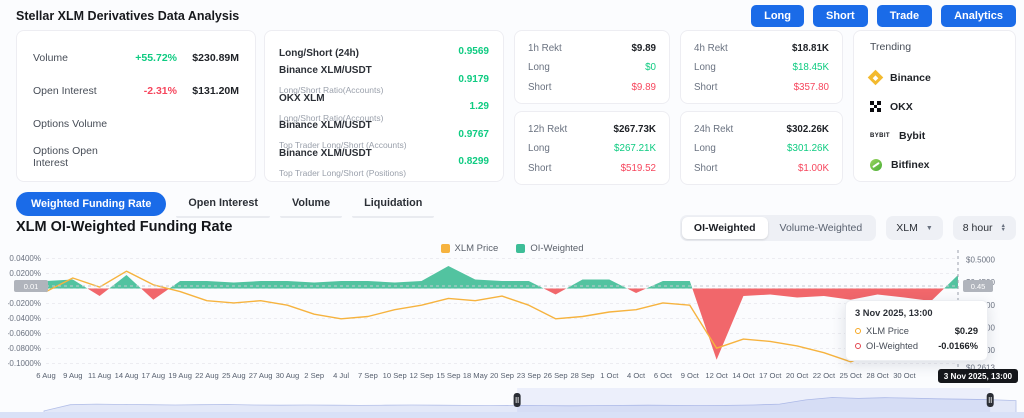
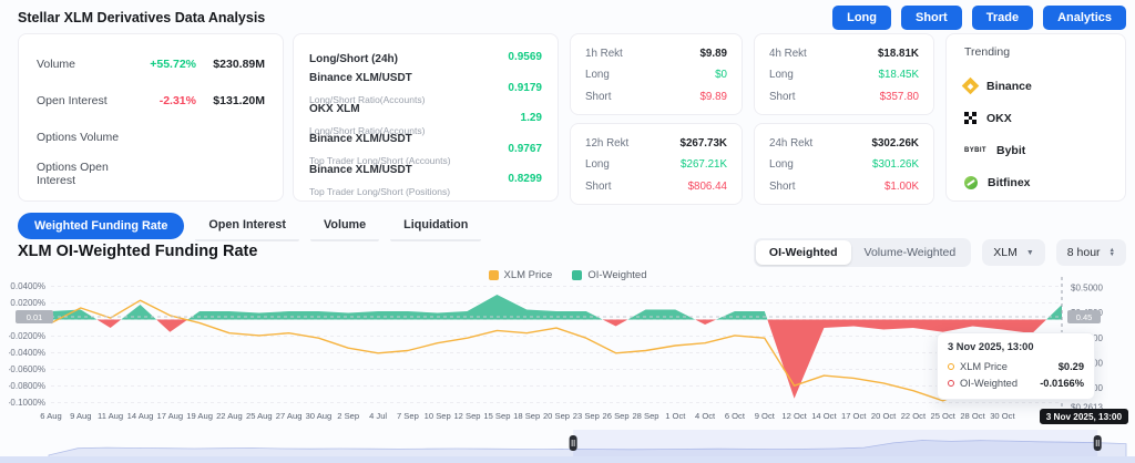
  Stellar XLM Derivatives Data Analysis
  Long
  Short
  Trade
  Analytics
  Volume
  +55.72%
  $230.89M
  Open Interest
  -2.31%
  $131.20M
  Options Volume
  Options Open Interest
  Long/Short (24h)
  0.9569
  Binance XLM/USDT
  Long/Short Ratio(Accounts)
  0.9179
  OKX XLM
  Long/Short Ratio(Accounts)
  1.29
  Binance XLM/USDT
  Top Trader Long/Short (Accounts)
  0.9767
  Binance XLM/USDT
  Top Trader Long/Short (Positions)
  0.8299
  1h Rekt
  $9.89
  Long
  $0
  Short
  $9.89
  4h Rekt
  $18.81K
  Long
  $18.45K
  Short
  $357.80
  12h Rekt
  $267.73K
  Long
  $267.21K
  Short
- $519.52
+ $806.44
  24h Rekt
  $302.26K
  Long
  $301.26K
  Short
  $1.00K
  Trending
  Binance
  OKX
  Bybit
  Bitfinex
  Weighted Funding Rate
  Open Interest
  Volume
  Liquidation
  XLM OI-Weighted Funding Rate
  OI-Weighted
  Volume-Weighted
  XLM
  8 hour
  XLM Price
  OI-Weighted
  0.0400%
  0.0200%
  -0.0200%
  -0.0400%
  -0.0600%
  -0.0800%
  -0.1000%
  $0.5000
  0.01
  0.45
  6 Aug
  9 Aug
  11 Aug
  14 Aug
  17 Aug
  19 Aug
  22 Aug
  25 Aug
  27 Aug
  30 Aug
  2 Sep
  4 Jul
  7 Sep
  10 Sep
  12 Sep
  15 Sep
- 18 May
+ 18 Sep
  20 Sep
  23 Sep
  26 Sep
  28 Sep
  1 Oct
  4 Oct
  6 Oct
  9 Oct
  12 Oct
  14 Oct
  17 Oct
  20 Oct
  22 Oct
  25 Oct
  28 Oct
  30 Oct
  3 Nov 2025, 13:00
  3 Nov 2025, 13:00
  XLM Price
  $0.29
  OI-Weighted
  -0.0166%
